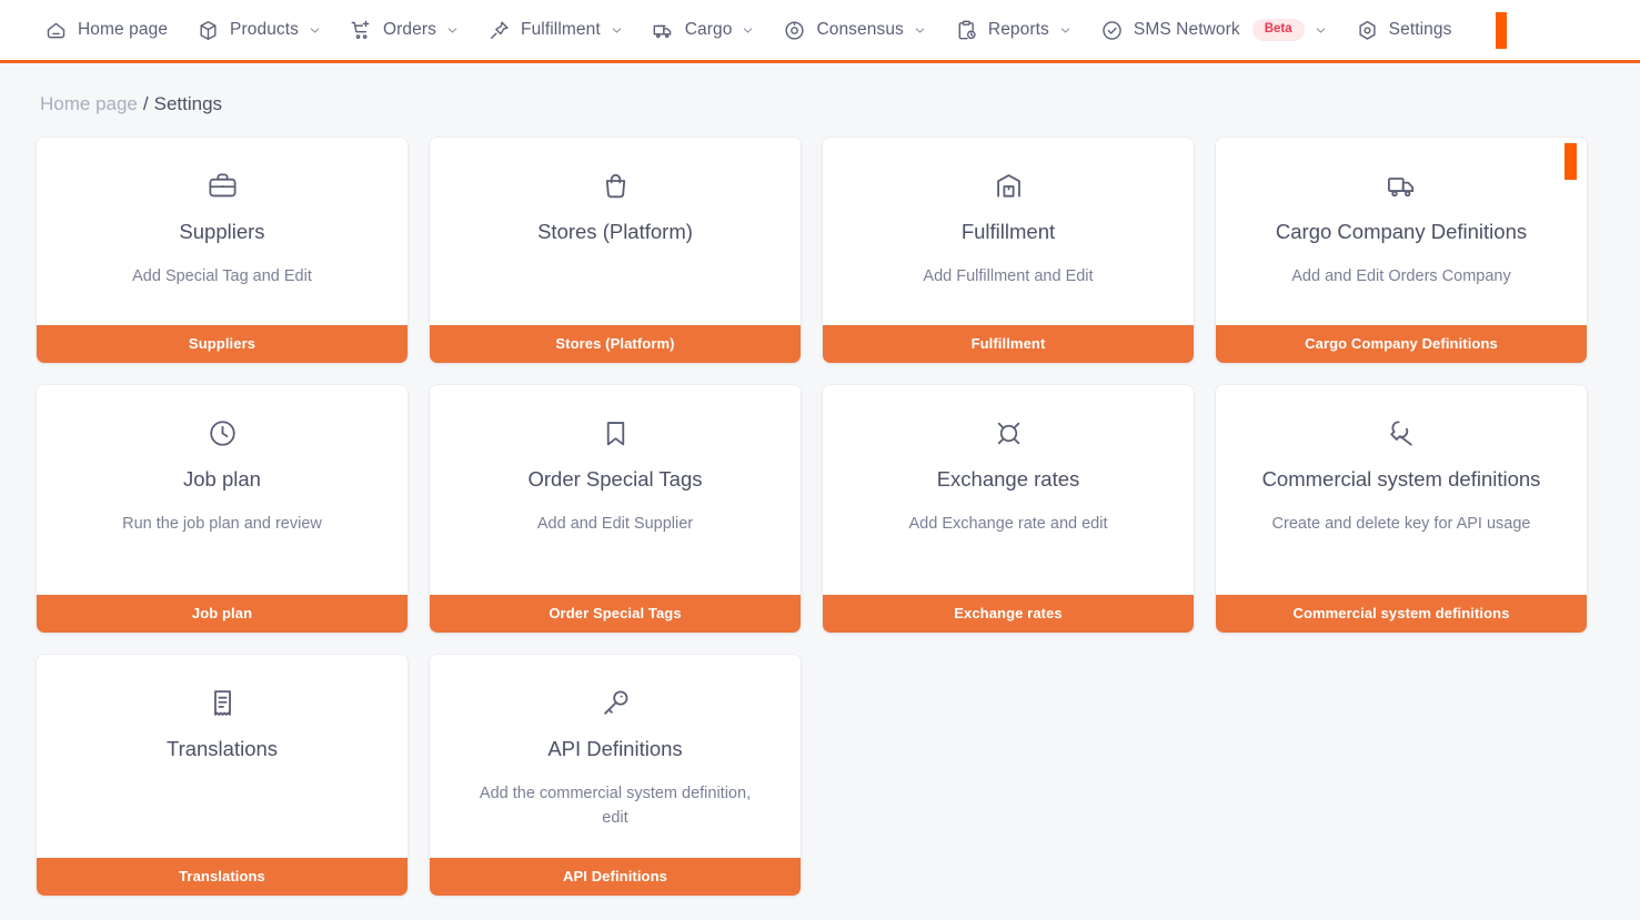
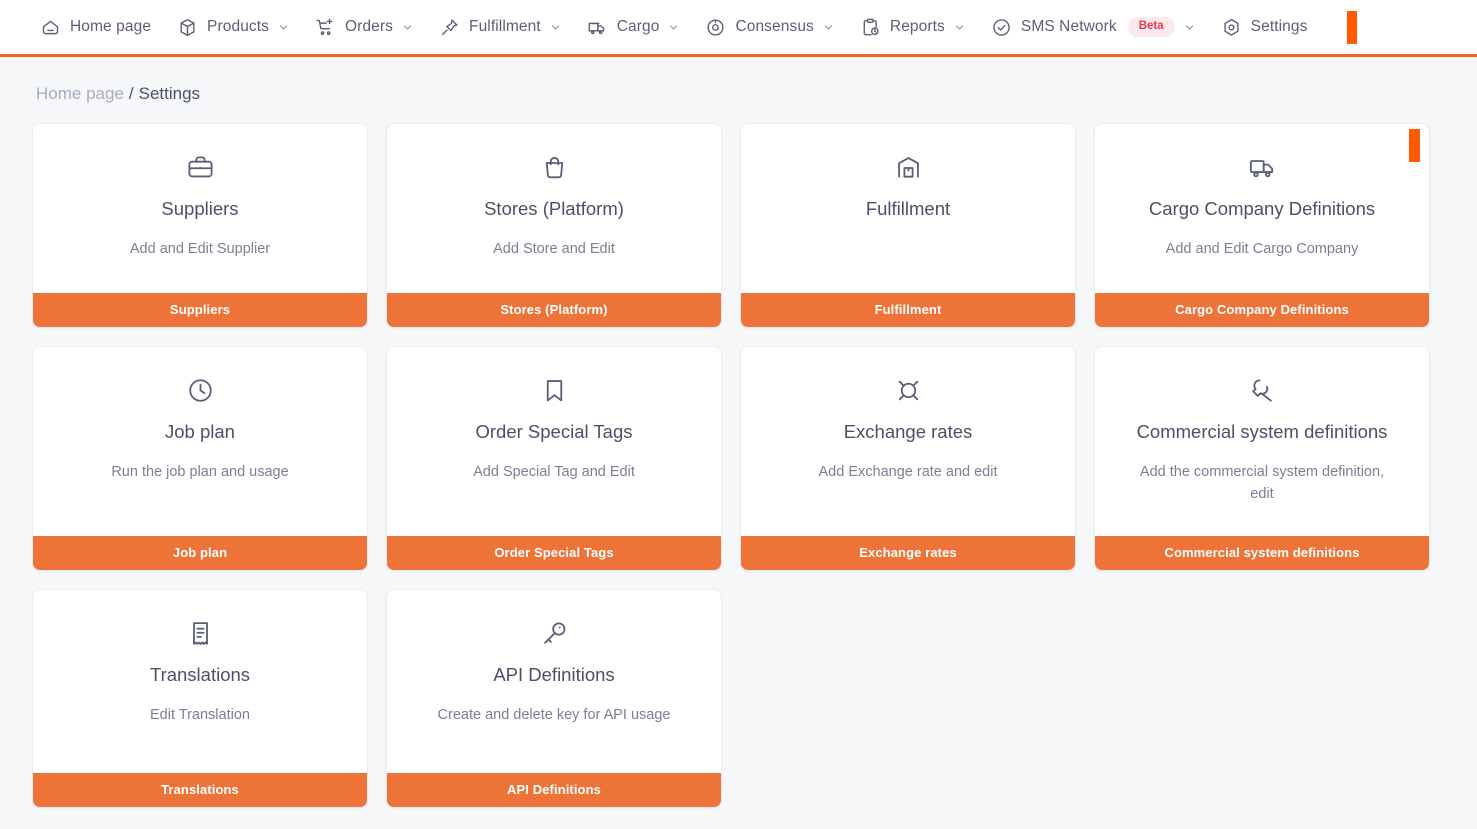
  Home page
  Products
  Orders
  Fulfillment
  Cargo
  Consensus
  Reports
  SMS Network
  Beta
  Settings
  Home page
  /
  Settings
  Suppliers
- Add Special Tag and Edit
+ Add and Edit Supplier
  Suppliers
  Stores (Platform)
+ Add Store and Edit
  Stores (Platform)
  Fulfillment
- Add Fulfillment and Edit
  Fulfillment
  Cargo Company Definitions
- Add and Edit Orders Company
+ Add and Edit Cargo Company
  Cargo Company Definitions
  Job plan
- Run the job plan and review
+ Run the job plan and usage
  Job plan
  Order Special Tags
- Add and Edit Supplier
+ Add Special Tag and Edit
  Order Special Tags
  Exchange rates
  Add Exchange rate and edit
  Exchange rates
  Commercial system definitions
- Create and delete key for API usage
+ Add the commercial system definition, edit
  Commercial system definitions
  Translations
+ Edit Translation
  Translations
  API Definitions
- Add the commercial system definition, edit
+ Create and delete key for API usage
  API Definitions
